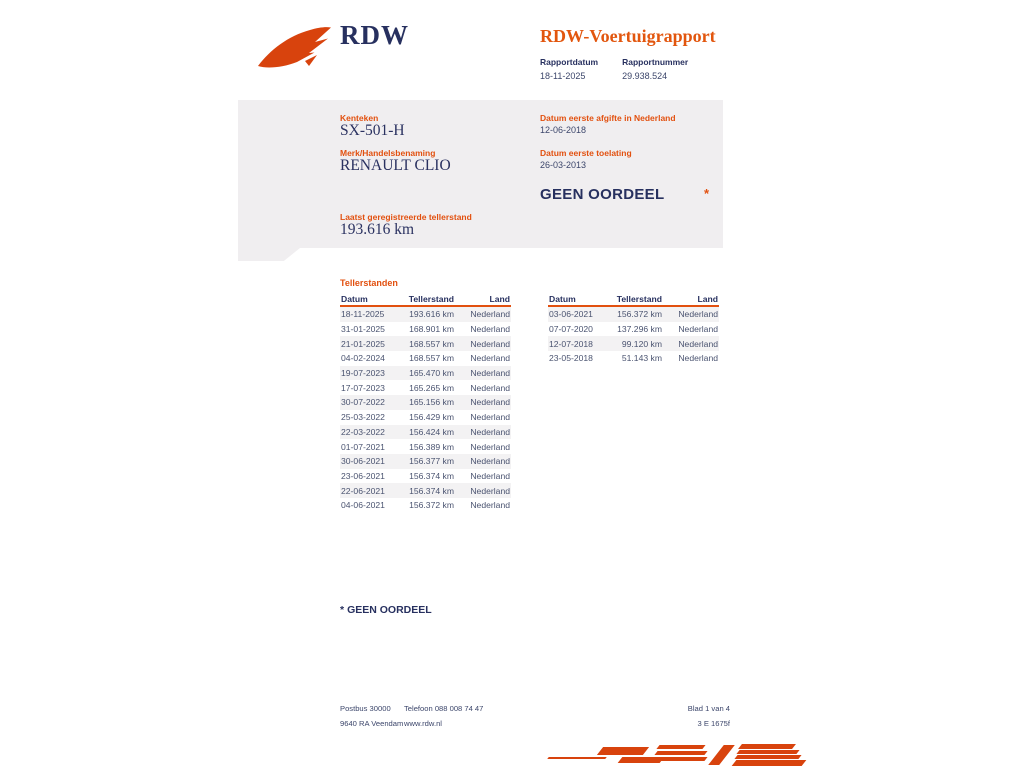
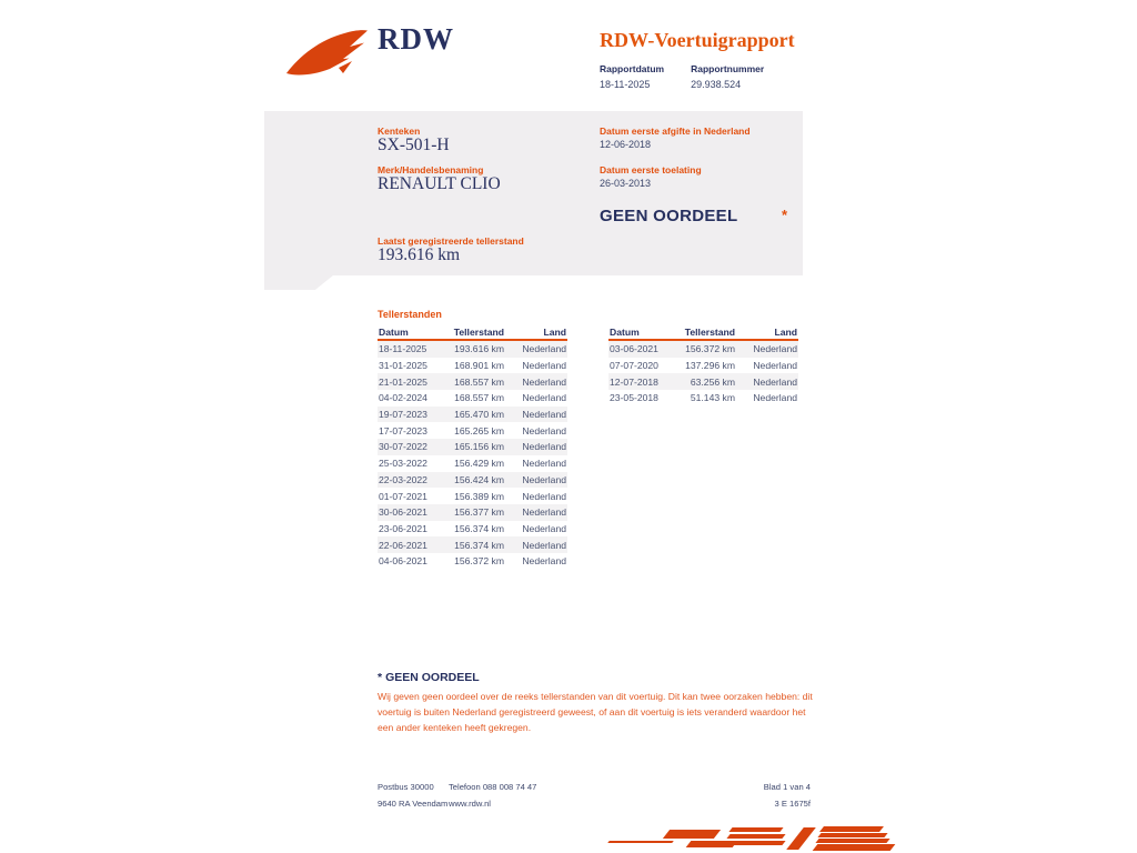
  RDW
  RDW-Voertuigrapport
  Rapportdatum
  18-11-2025
  Rapportnummer
  29.938.524
  Kenteken
  SX-501-H
  Merk/Handelsbenaming
  RENAULT CLIO
  Laatst geregistreerde tellerstand
  193.616 km
  Datum eerste afgifte in Nederland
  12-06-2018
  Datum eerste toelating
  26-03-2013
  GEEN OORDEEL
  *
  Tellerstanden
  Datum
  Tellerstand
  Land
  18-11-2025
  193.616 km
  Nederland
  31-01-2025
  168.901 km
  Nederland
  21-01-2025
  168.557 km
  Nederland
  04-02-2024
  168.557 km
  Nederland
  19-07-2023
  165.470 km
  Nederland
  17-07-2023
  165.265 km
  Nederland
  30-07-2022
  165.156 km
  Nederland
  25-03-2022
  156.429 km
  Nederland
  22-03-2022
  156.424 km
  Nederland
  01-07-2021
  156.389 km
  Nederland
  30-06-2021
  156.377 km
  Nederland
  23-06-2021
  156.374 km
  Nederland
  22-06-2021
  156.374 km
  Nederland
  04-06-2021
  156.372 km
  Nederland
  Datum
  Tellerstand
  Land
  03-06-2021
  156.372 km
  Nederland
  07-07-2020
  137.296 km
  Nederland
  12-07-2018
- 99.120 km
+ 63.256 km
  Nederland
  23-05-2018
  51.143 km
  Nederland
  * GEEN OORDEEL
+ Wij geven geen oordeel over de reeks tellerstanden van dit voertuig. Dit kan twee oorzaken hebben: dit voertuig is buiten Nederland geregistreerd geweest, of aan dit voertuig is iets veranderd waardoor het een ander kenteken heeft gekregen.
  Postbus 30000
  9640 RA Veendam
  Telefoon 088 008 74 47
  www.rdw.nl
  Blad 1 van 4
  3 E 1675f
